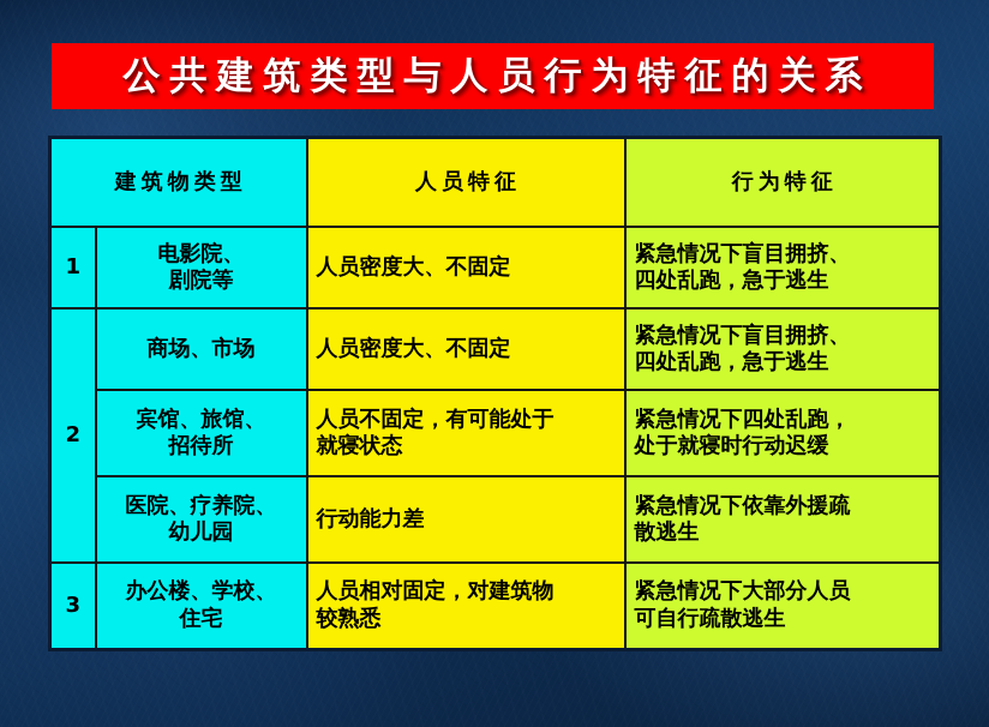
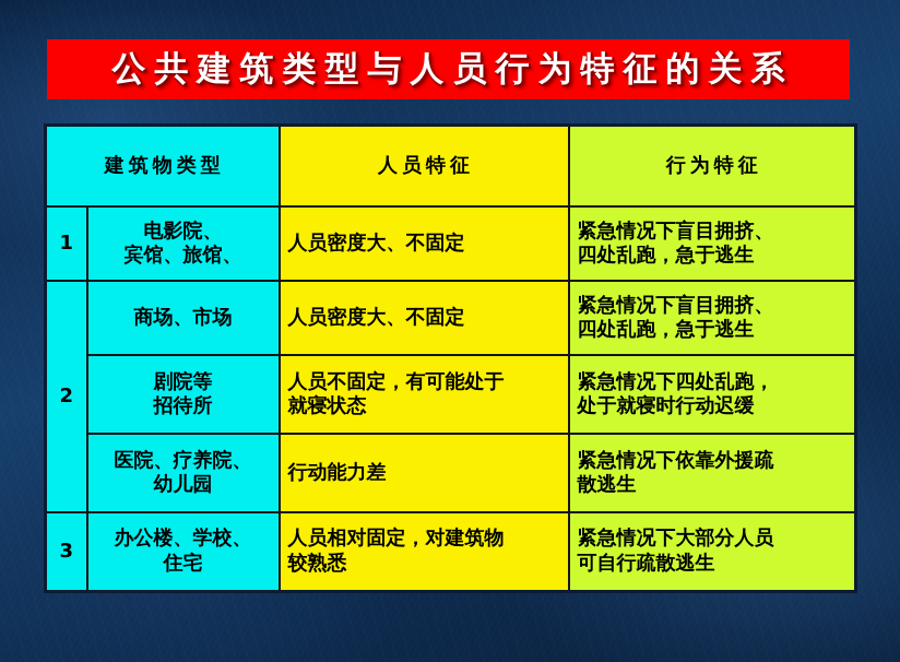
  公共建筑类型与人员行为特征的关系
  建筑物类型	人员特征	行为特征
- 1	电影院、剧院等	人员密度大、不固定	紧急情况下盲目拥挤、四处乱跑，急于逃生
+ 1	电影院、宾馆、旅馆、	人员密度大、不固定	紧急情况下盲目拥挤、四处乱跑，急于逃生
  2	商场、市场	人员密度大、不固定	紧急情况下盲目拥挤、四处乱跑，急于逃生
- 宾馆、旅馆、招待所	人员不固定，有可能处于就寝状态	紧急情况下四处乱跑，处于就寝时行动迟缓
+ 剧院等招待所	人员不固定，有可能处于就寝状态	紧急情况下四处乱跑，处于就寝时行动迟缓
  医院、疗养院、幼儿园	行动能力差	紧急情况下依靠外援疏散逃生
  3	办公楼、学校、住宅	人员相对固定，对建筑物较熟悉	紧急情况下大部分人员可自行疏散逃生
